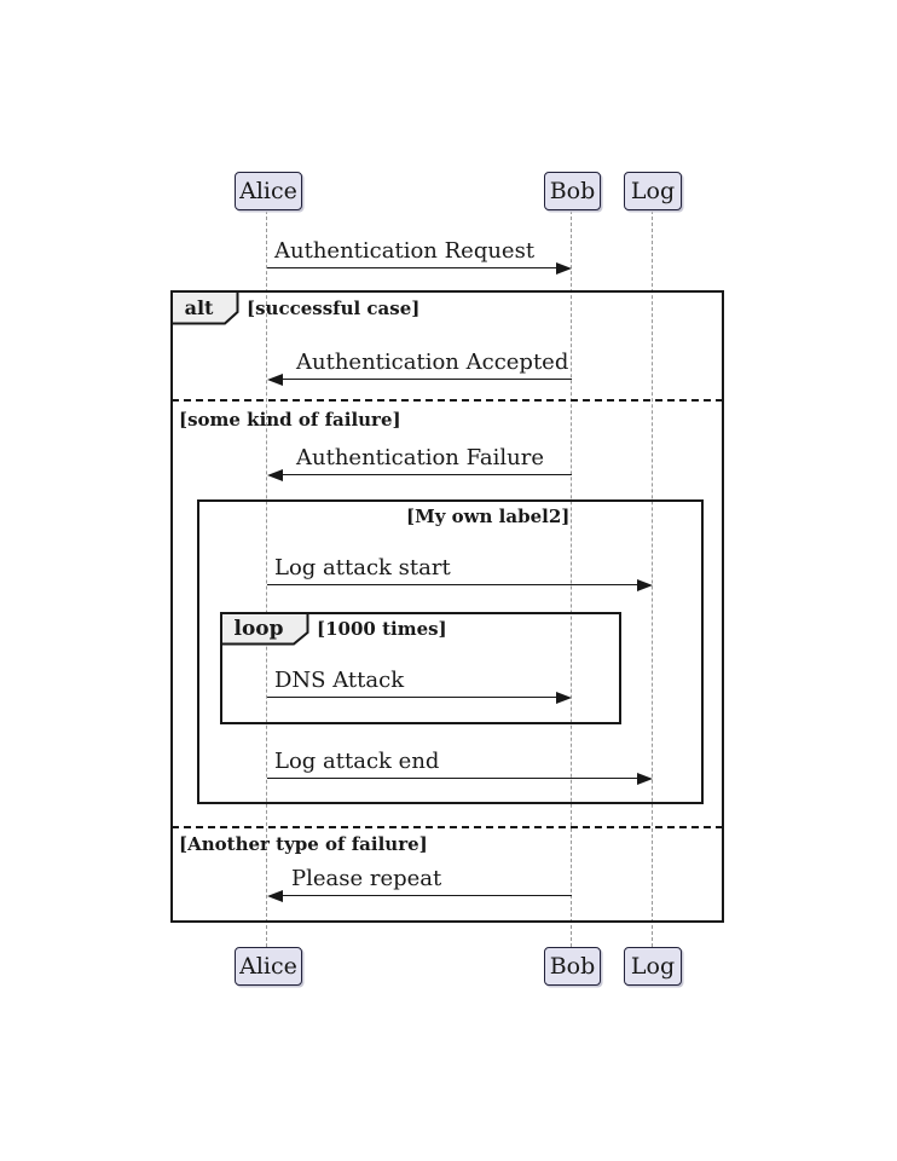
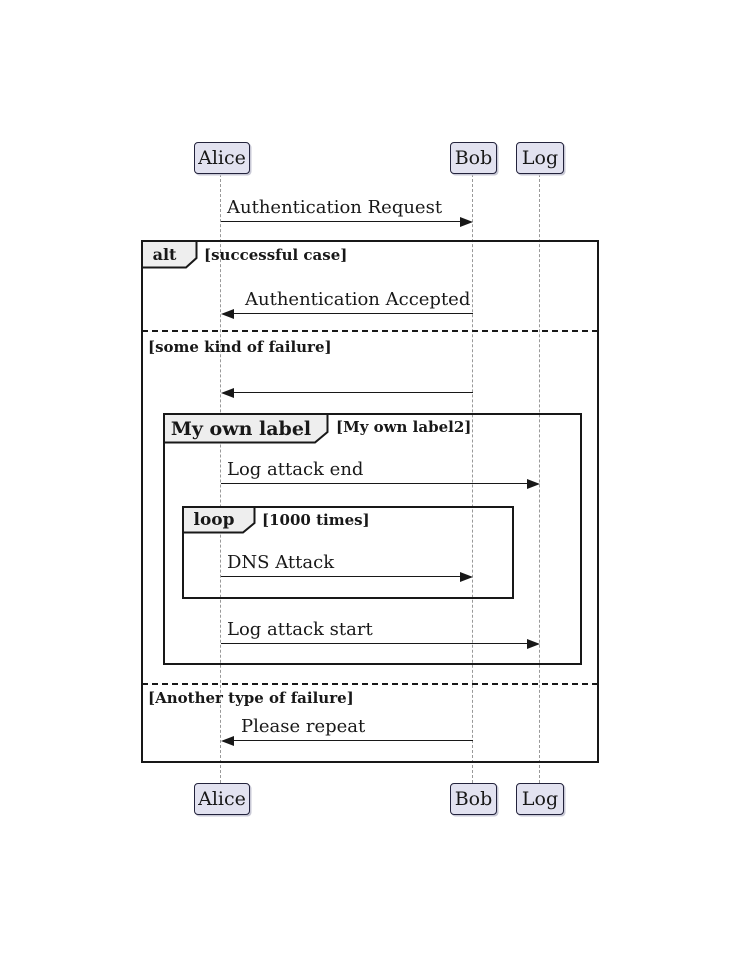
  alt
  [successful case]
  [some kind of failure]
  [Another type of failure]
+ My own label
  [My own label2]
  loop
  [1000 times]
  Authentication Request
  Authentication Accepted
- Authentication Failure
- Log attack start
+ Log attack end
  DNS Attack
- Log attack end
+ Log attack start
  Please repeat
  Alice
  Bob
  Log
  Alice
  Bob
  Log
